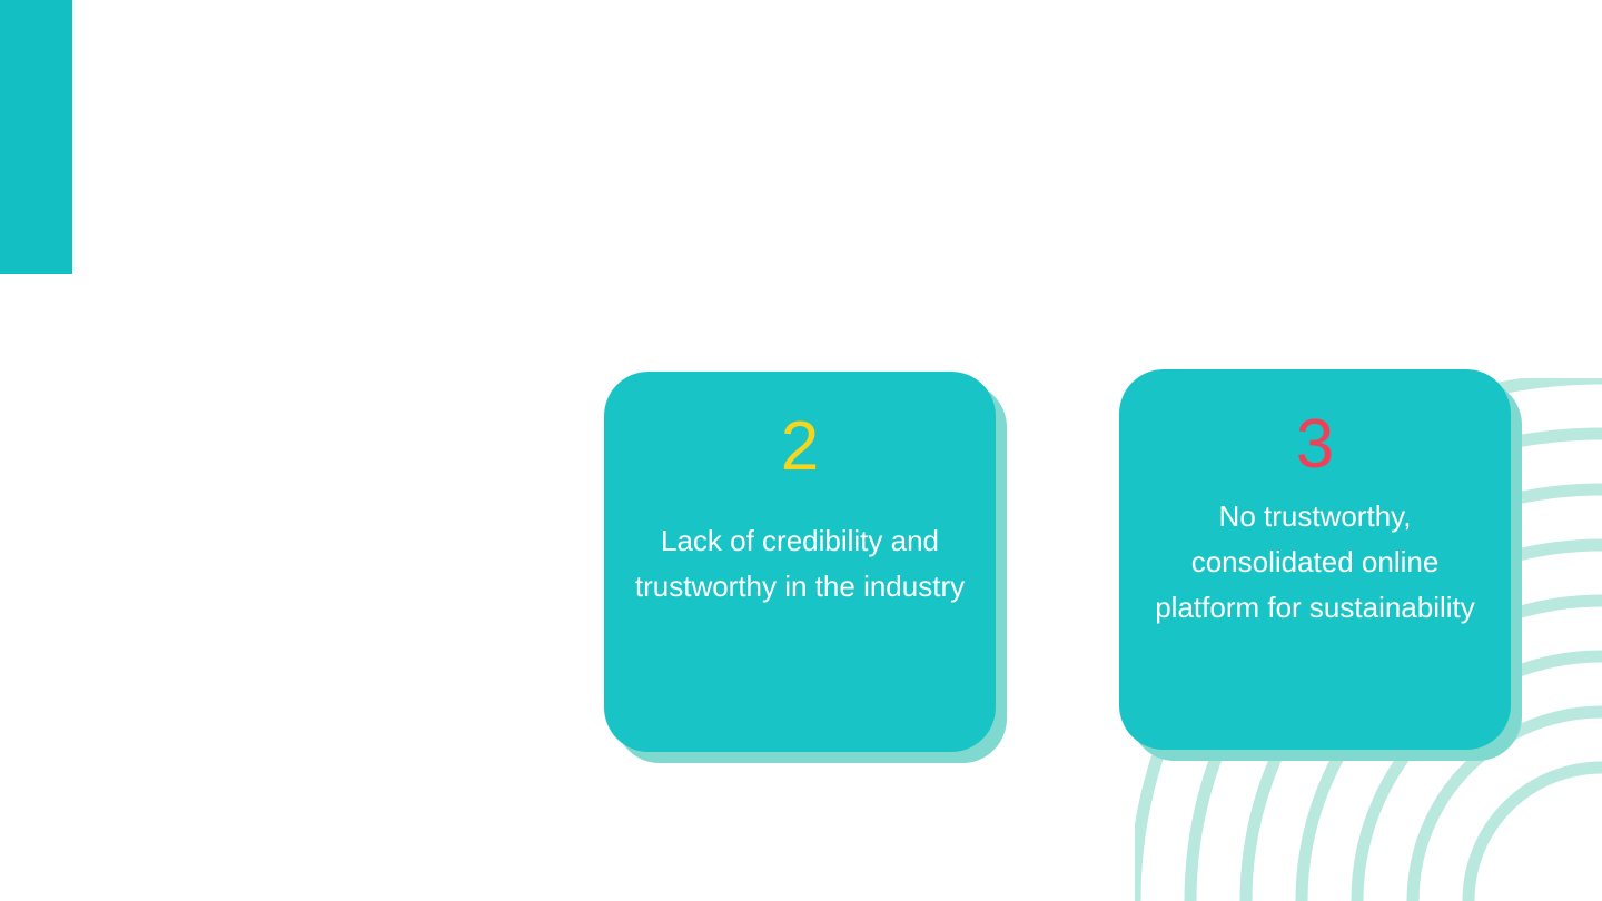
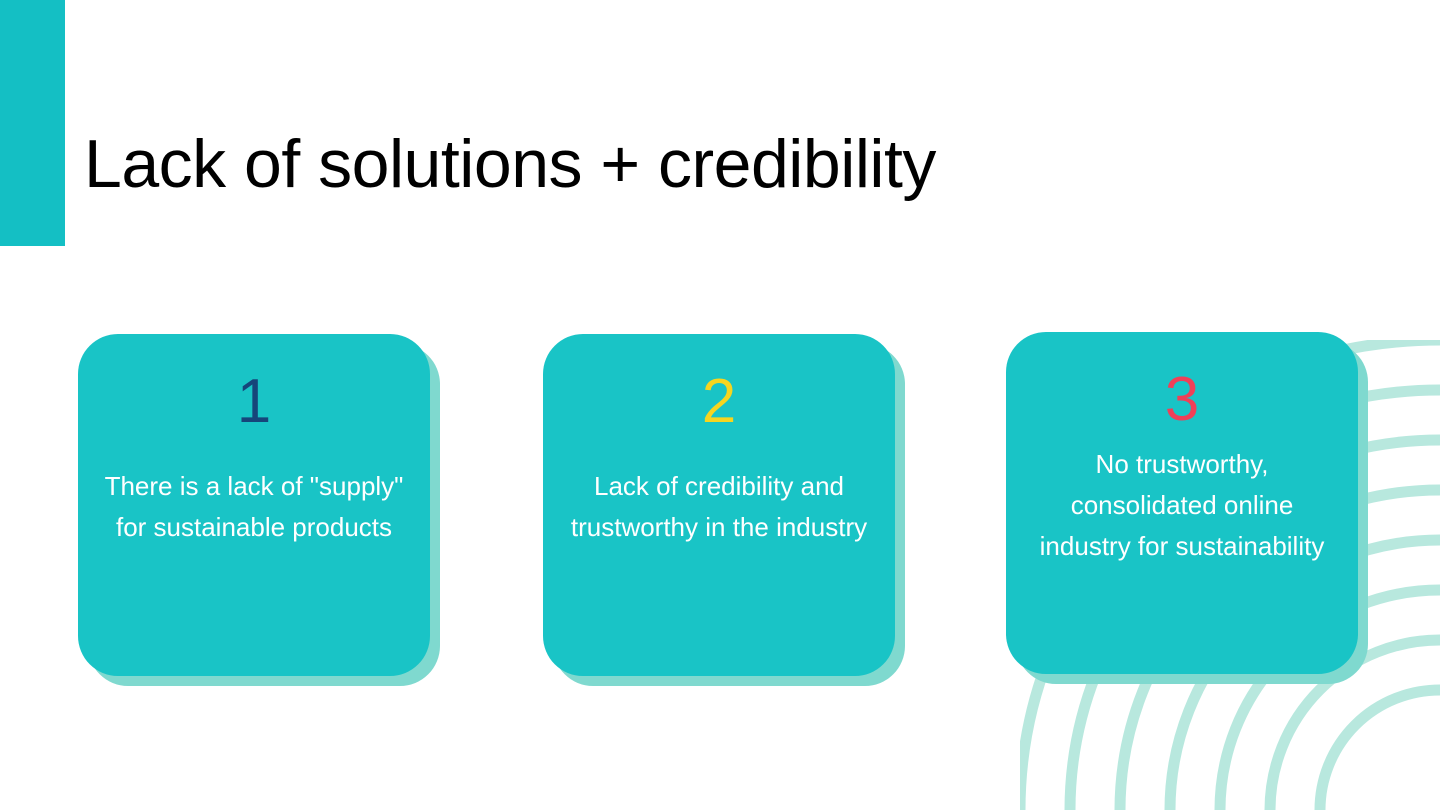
+ Lack of solutions + credibility
+ 1
+ There is a lack of "supply" for sustainable products
  2
  Lack of credibility and trustworthy in the industry
  3
- No trustworthy, consolidated online platform for sustainability
+ No trustworthy, consolidated online industry for sustainability
